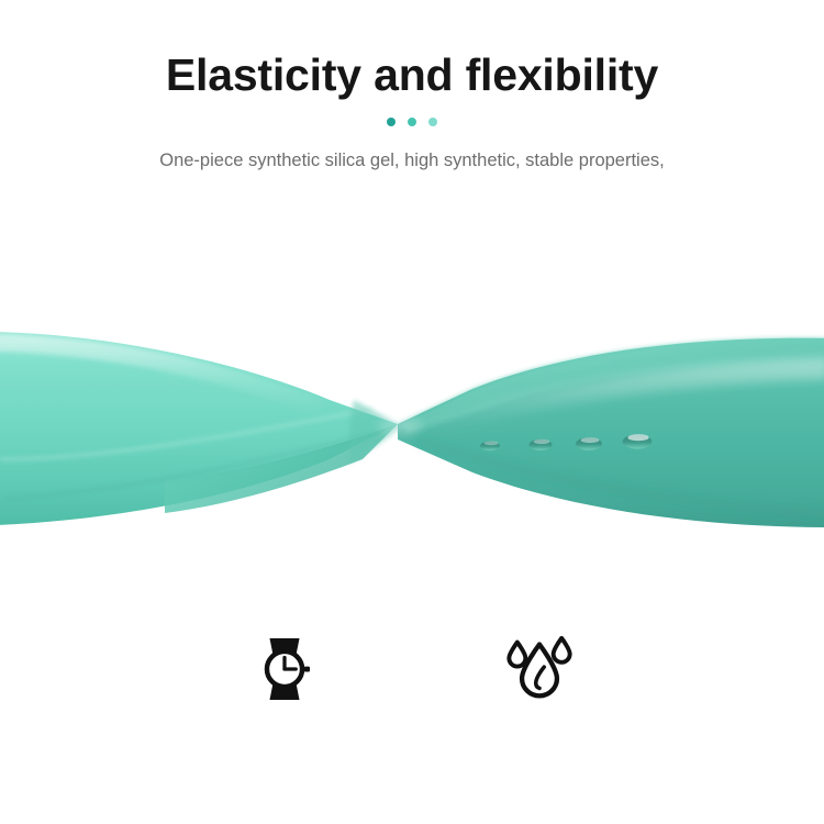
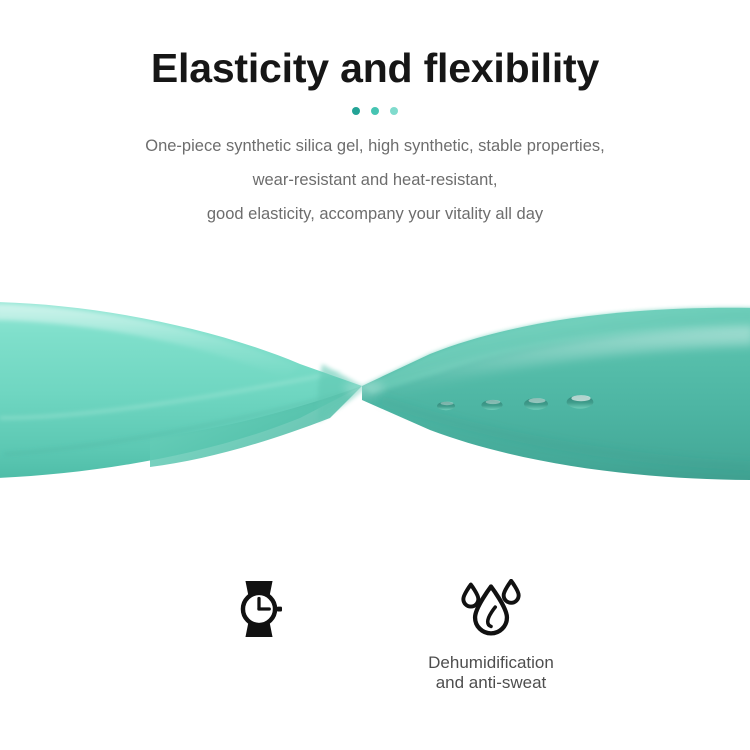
  Elasticity and flexibility
  One-piece synthetic silica gel, high synthetic, stable properties,
+ wear-resistant and heat-resistant,
+ good elasticity, accompany your vitality all day
+ Dehumidification
+ and anti-sweat
